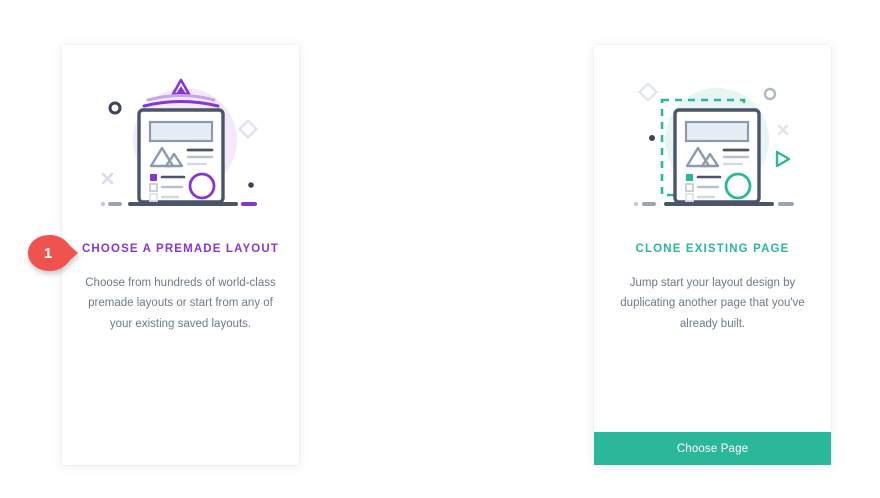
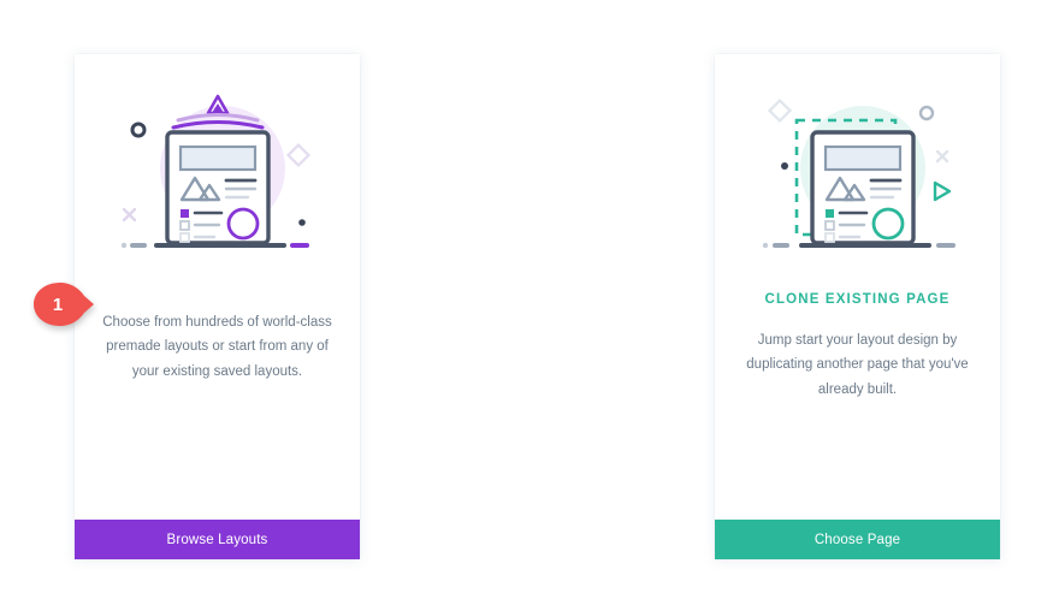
  1
- CHOOSE A PREMADE LAYOUT
  Choose from hundreds of world-class premade layouts or start from any of your existing saved layouts.
+ Browse Layouts
  CLONE EXISTING PAGE
  Jump start your layout design by duplicating another page that you've already built.
  Choose Page
